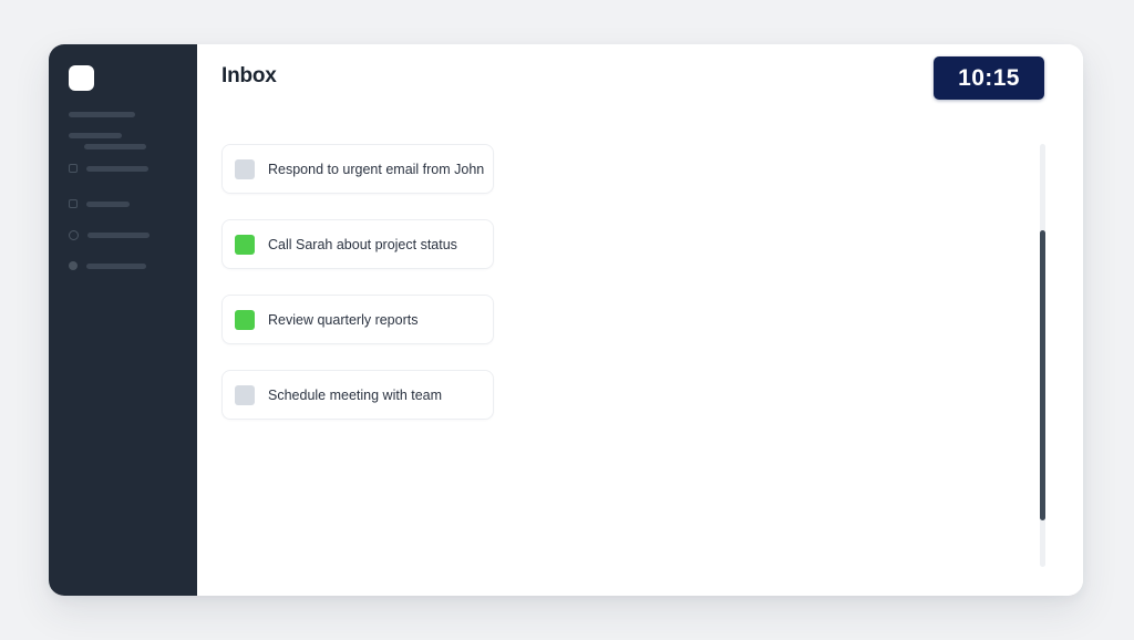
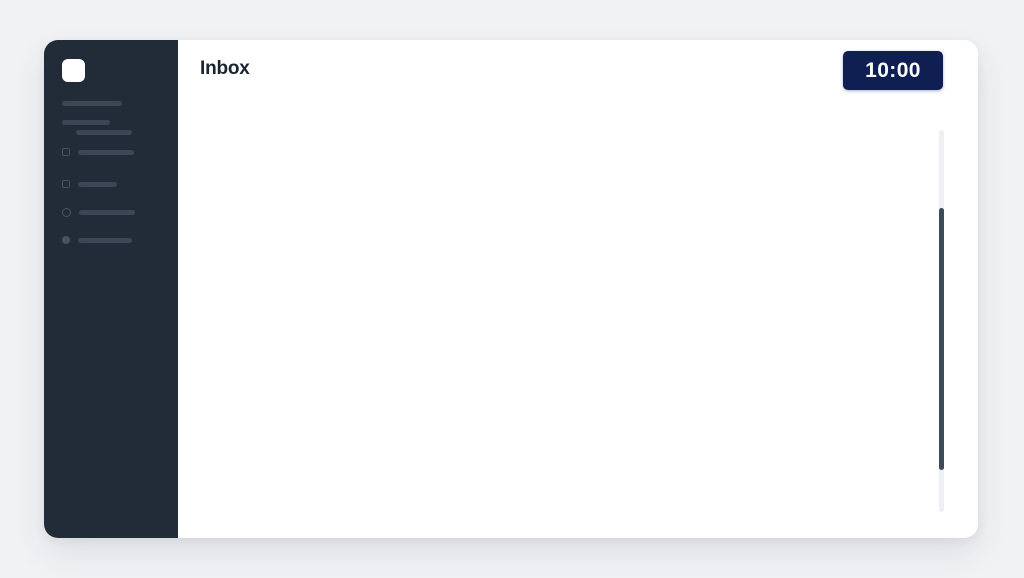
  Inbox
- 10:15
+ 10:00
- Respond to urgent email from John
- Call Sarah about project status
- Review quarterly reports
- Schedule meeting with team
